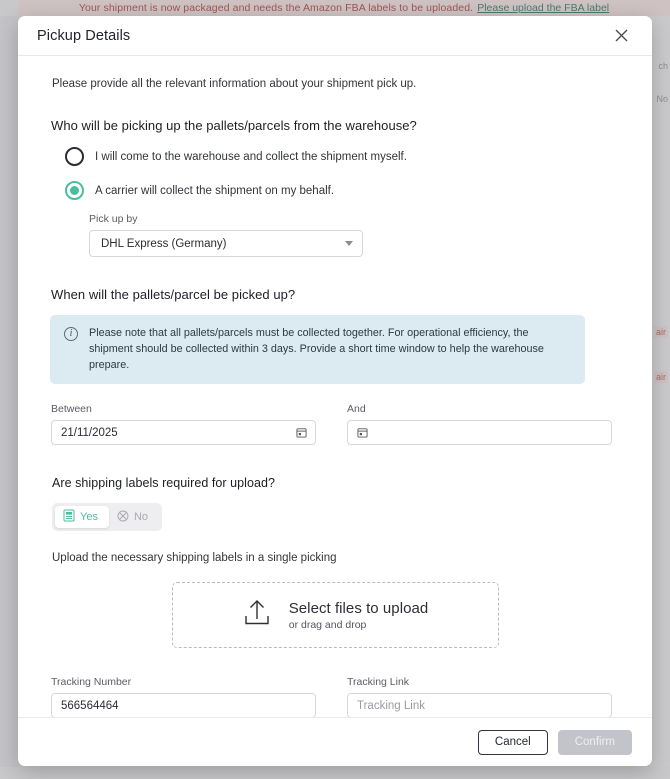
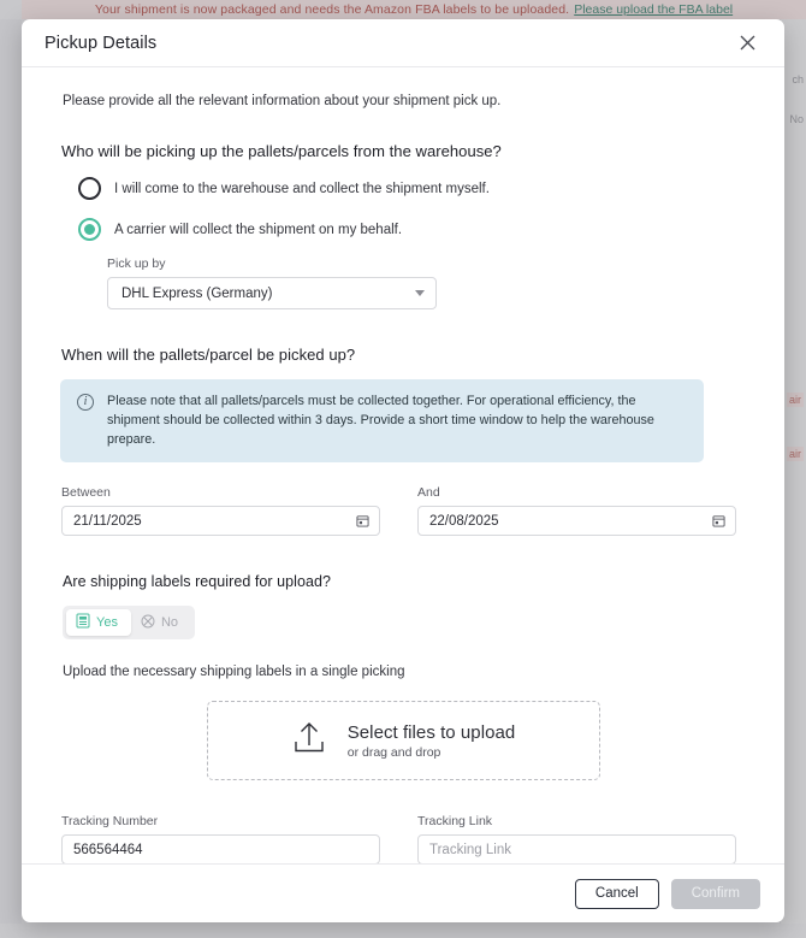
  ch
  No
  air
  air
  Your shipment is now packaged and needs the Amazon FBA labels to be uploaded.
  Please upload the FBA label
  Pickup Details
  Please provide all the relevant information about your shipment pick up.
  Who will be picking up the pallets/parcels from the warehouse?
  I will come to the warehouse and collect the shipment myself.
  A carrier will collect the shipment on my behalf.
  Pick up by
  DHL Express (Germany)
  When will the pallets/parcel be picked up?
  i
  Please note that all pallets/parcels must be collected together. For operational efficiency, the shipment should be collected within 3 days. Provide a short time window to help the warehouse prepare.
  Between
  21/11/2025
  And
+ 22/08/2025
  Are shipping labels required for upload?
  Yes
  No
  Upload the necessary shipping labels in a single picking
  Select files to upload
  or drag and drop
  Tracking Number
  566564464
  Tracking Link
  Tracking Link
  Cancel
  Confirm
